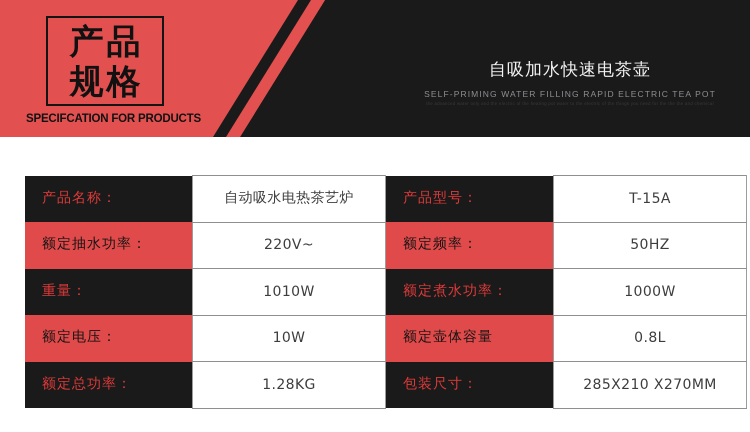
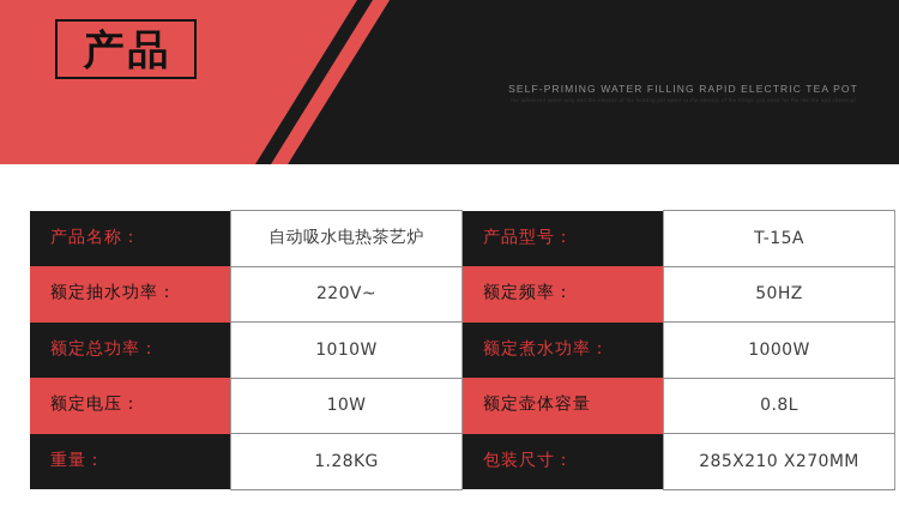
  产品
- 规格
- SPECIFCATION FOR PRODUCTS
- 自吸加水快速电茶壶
  SELF-PRIMING WATER FILLING RAPID ELECTRIC TEA POT
  产品名称：	自动吸水电热茶艺炉	产品型号：	T-15A
  额定抽水功率：	220V~	额定频率：	50HZ
- 重量：	1010W	额定煮水功率：	1000W
+ 额定总功率：	1010W	额定煮水功率：	1000W
  额定电压：	10W	额定壶体容量	0.8L
- 额定总功率：	1.28KG	包装尺寸：	285X210 X270MM
+ 重量：	1.28KG	包装尺寸：	285X210 X270MM
